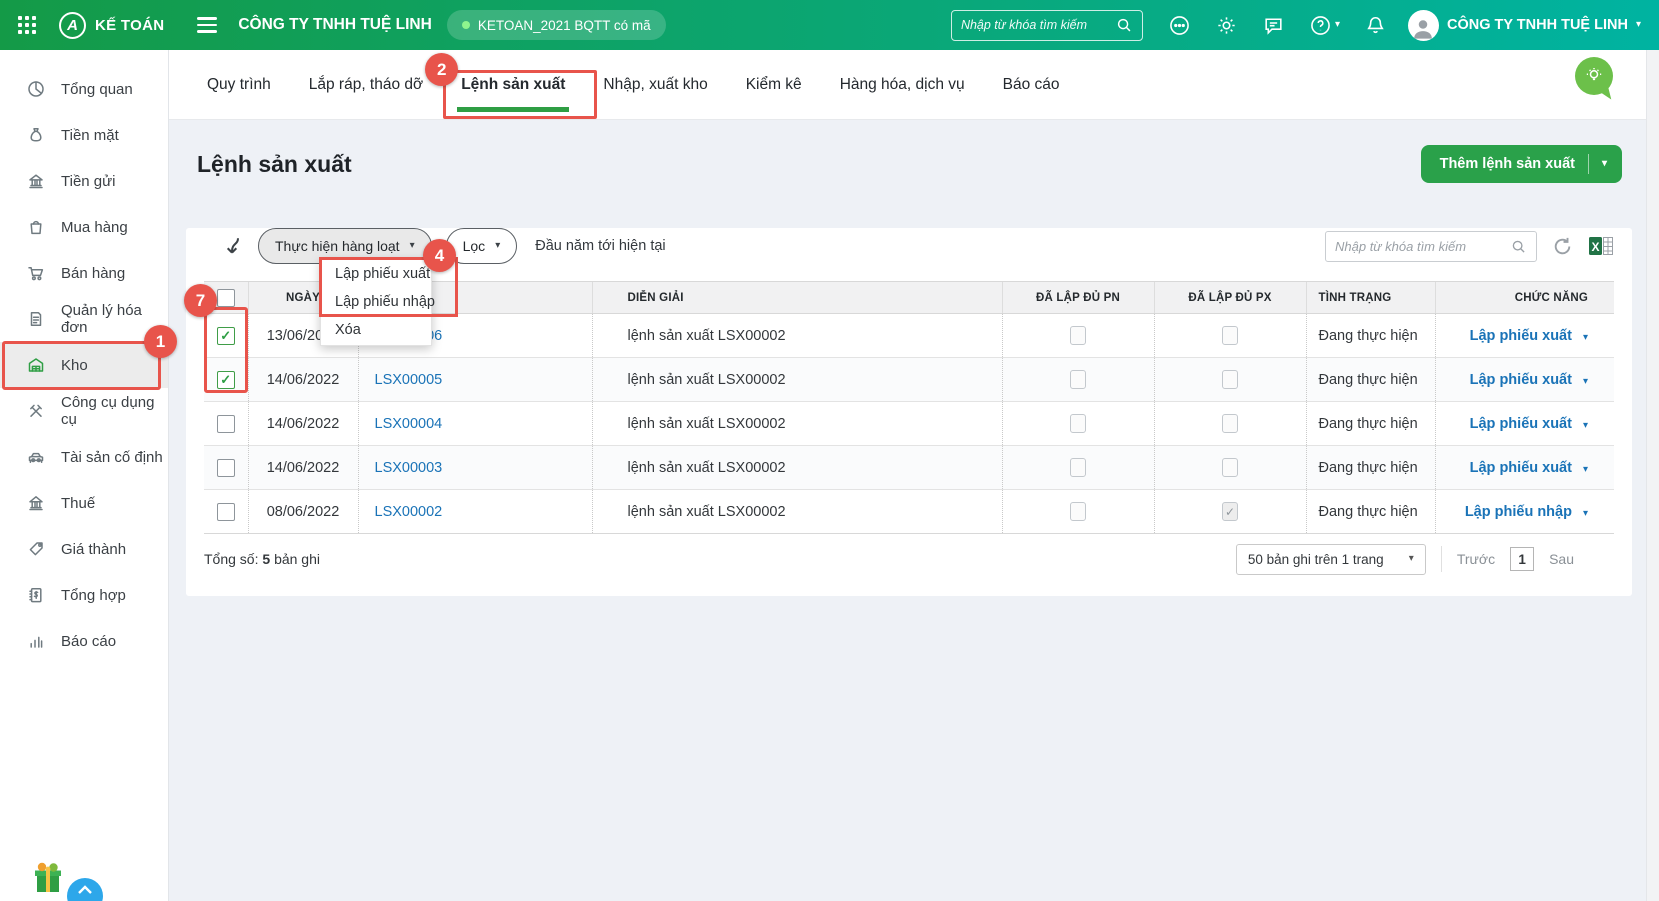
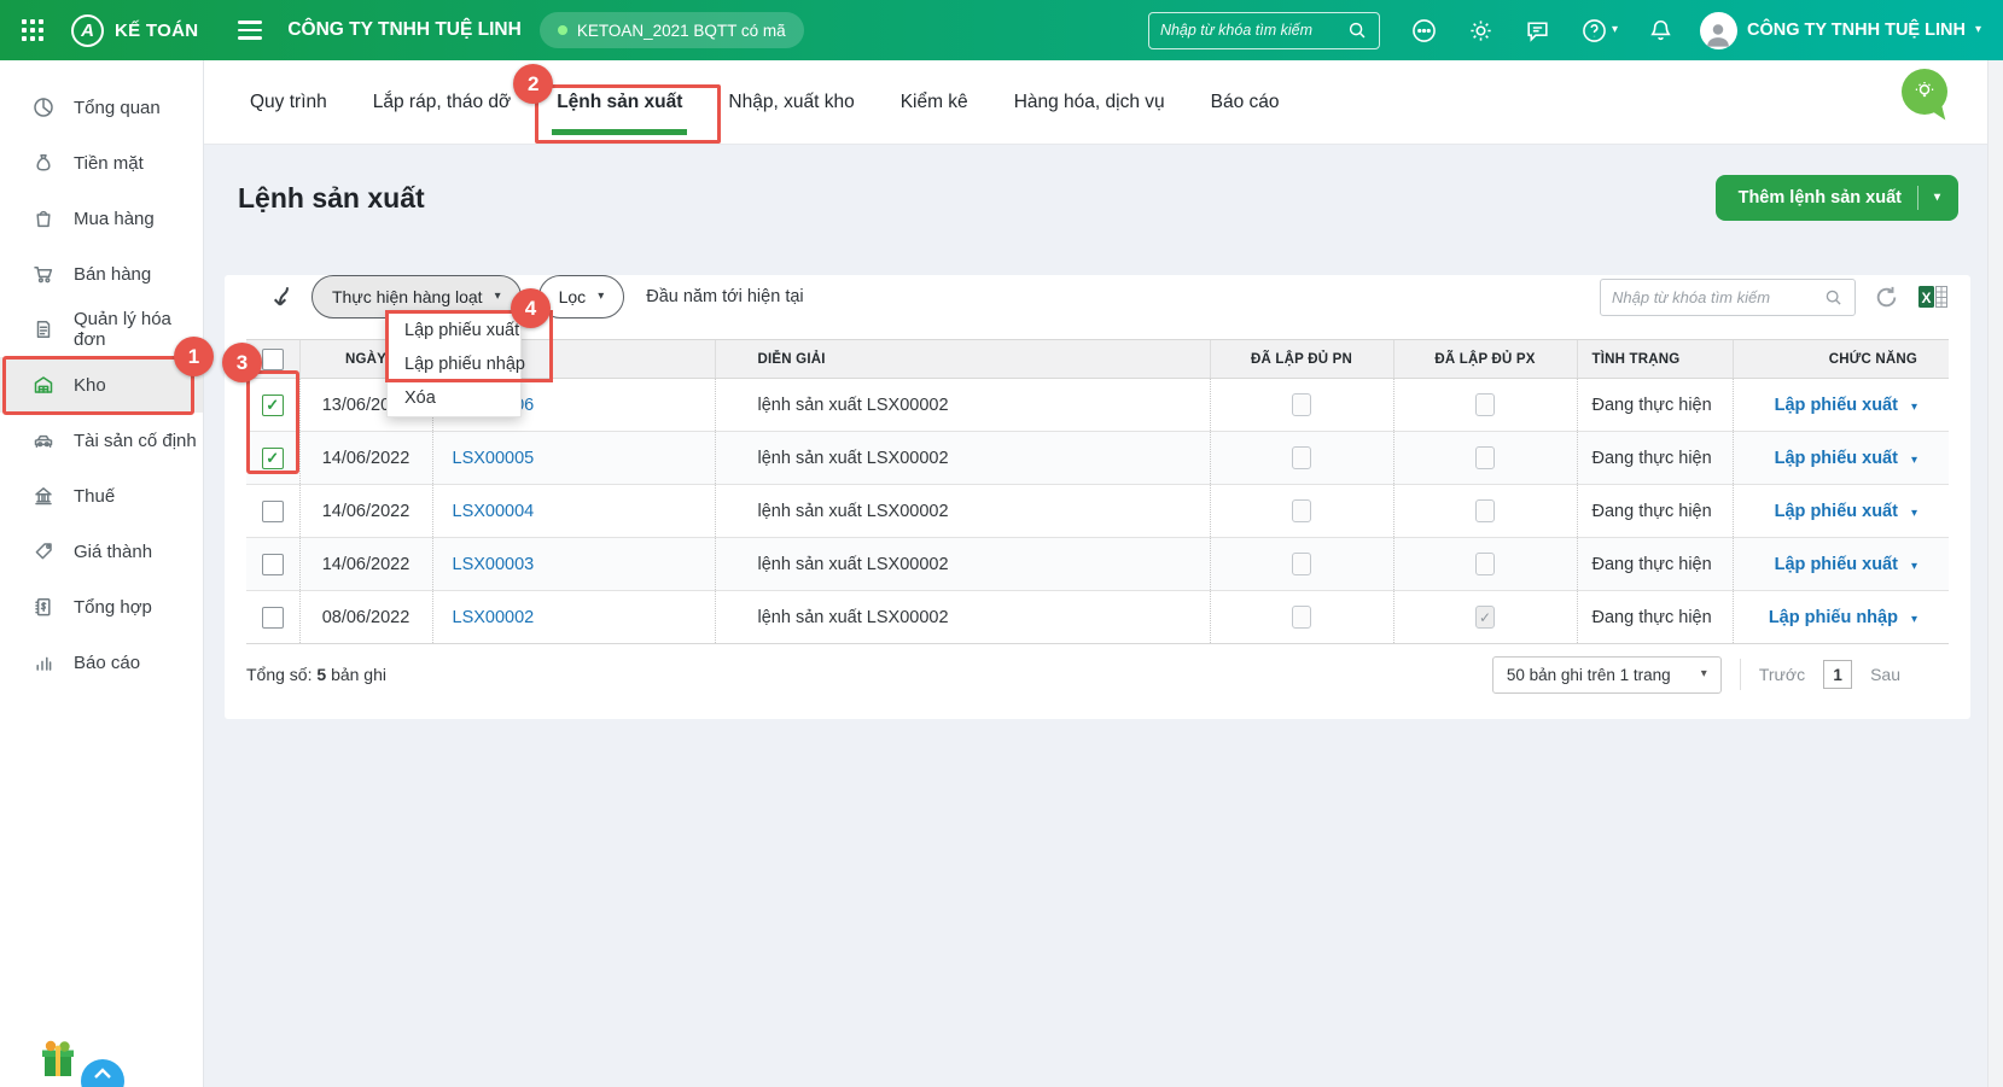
  A
  KẾ TOÁN
  CÔNG TY TNHH TUỆ LINH
  KETOAN_2021 BQTT có mã
  Nhập từ khóa tìm kiếm
  ▾
  CÔNG TY TNHH TUỆ LINH
  ▾
  Tổng quan
  Tiền mặt
- Tiền gửi
  Mua hàng
  Bán hàng
  Quản lý hóa đơn
  Kho
  1
- Công cụ dụng cụ
  Tài sản cố định
  Thuế
  Giá thành
  Tổng hợp
  Báo cáo
  Quy trình
  Lắp ráp, tháo dỡ
  Lệnh sản xuất
  2
  Nhập, xuất kho
  Kiểm kê
  Hàng hóa, dịch vụ
  Báo cáo
  Lệnh sản xuất
  Thêm lệnh sản xuất
  ▾
  Thực hiện hàng loạt
  ▾
  Lọc
  ▾
  Đầu năm tới hiện tại
  Nhập từ khóa tìm kiếm
  X
  	NGÀY		DIỄN GIẢI	ĐÃ LẬP ĐỦ PN	ĐÃ LẬP ĐỦ PX	TÌNH TRẠNG	CHỨC NĂNG
  ✓	13/06/2	6	lệnh sản xuất LSX00002			Đang thực hiện	Lập phiếu xuất ▾
  ✓	14/06/2022	LSX00005	lệnh sản xuất LSX00002			Đang thực hiện	Lập phiếu xuất ▾
  	14/06/2022	LSX00004	lệnh sản xuất LSX00002			Đang thực hiện	Lập phiếu xuất ▾
  	14/06/2022	LSX00003	lệnh sản xuất LSX00002			Đang thực hiện	Lập phiếu xuất ▾
  	08/06/2022	LSX00002	lệnh sản xuất LSX00002		✓	Đang thực hiện	Lập phiếu nhập ▾
  Tổng số: 5 bản ghi
  50 bản ghi trên 1 trang
  ▾
  Trước
  1
  Sau
  Lập phiếu xuất
  Lập phiếu nhập
  Xóa
  4
- 7
+ 3
